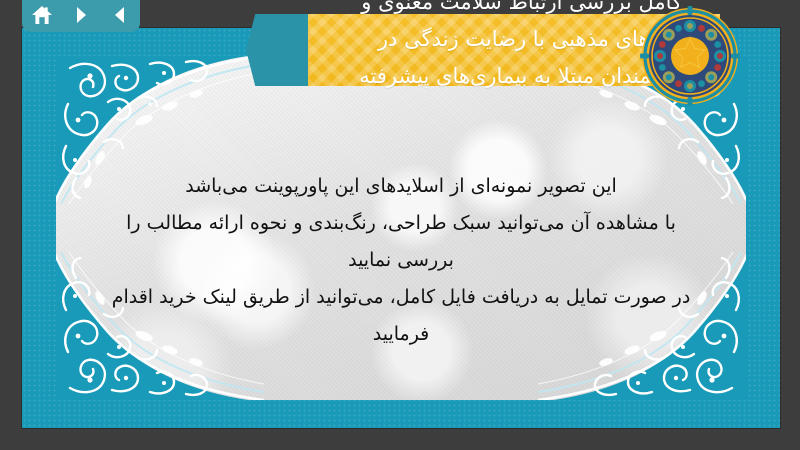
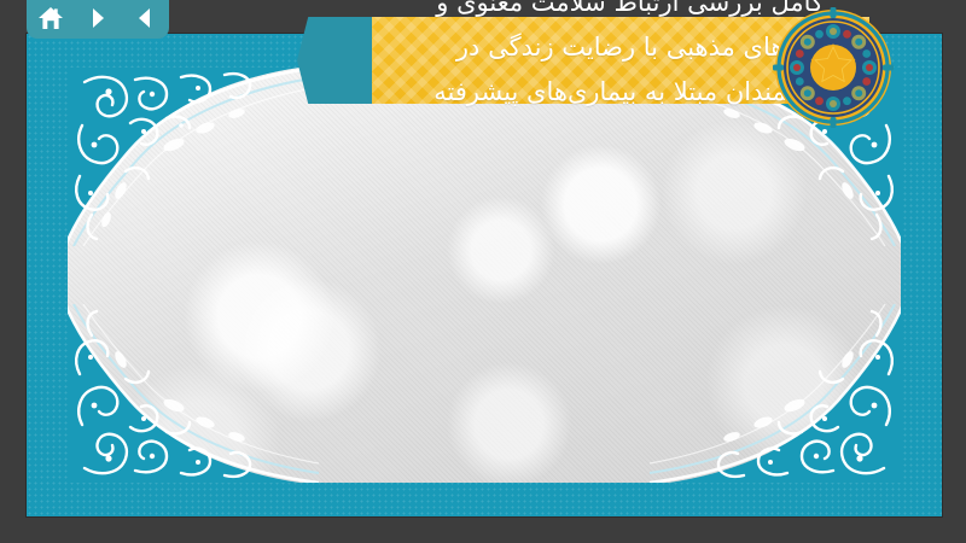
  کامل بررسی ارتباط سلامت معنوی و
  های مذهبی با رضایت زندگی در
  مندان مبتلا به بیماری‌های پیشرفته
- این تصویر نمونه‌ای از اسلایدهای این پاورپوینت می‌باشد
- با مشاهده آن می‌توانید سبک طراحی، رنگ‌بندی و نحوه ارائه مطالب را بررسی نمایید
- در صورت تمایل به دریافت فایل کامل، می‌توانید از طریق لینک خرید اقدام فرمایید
